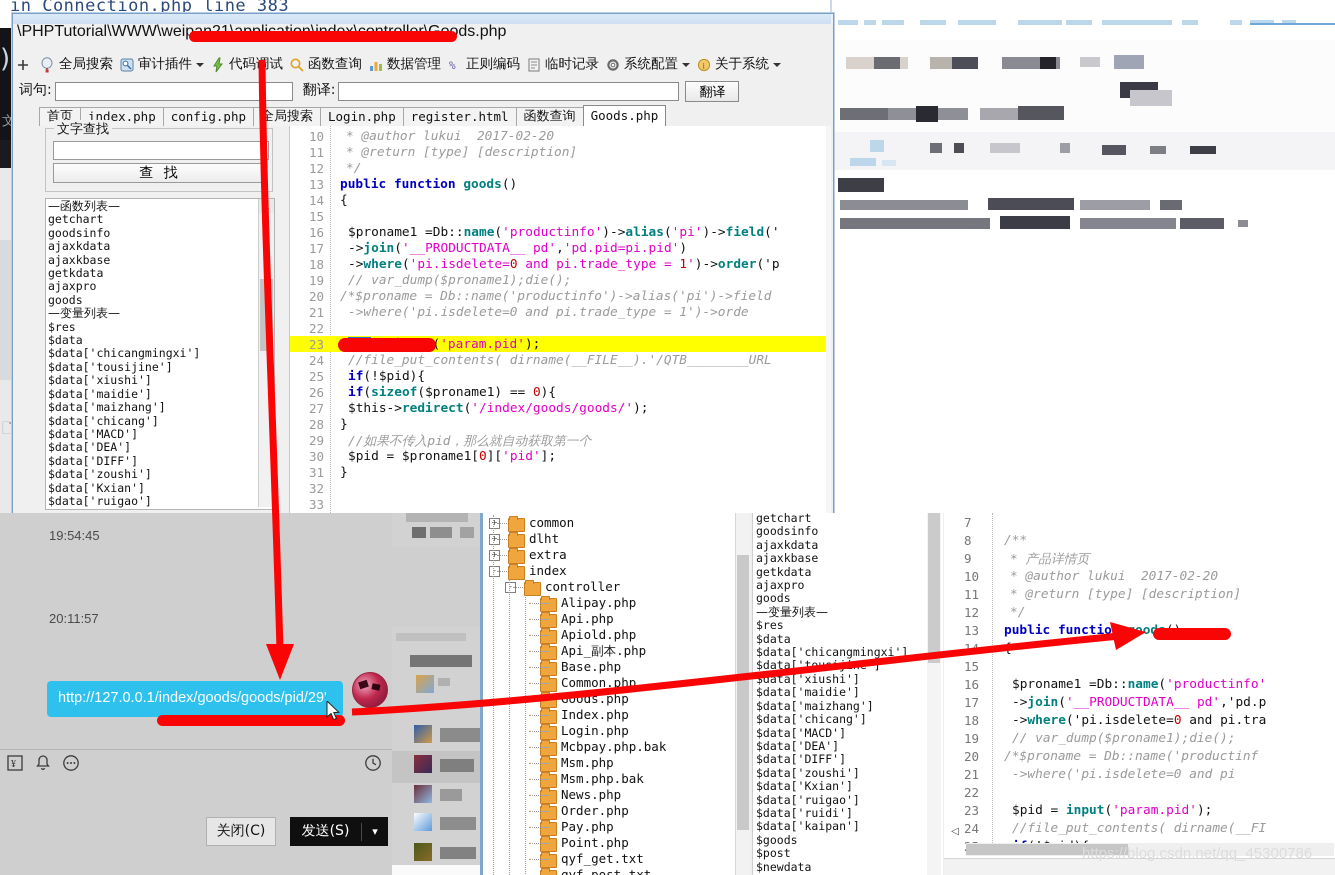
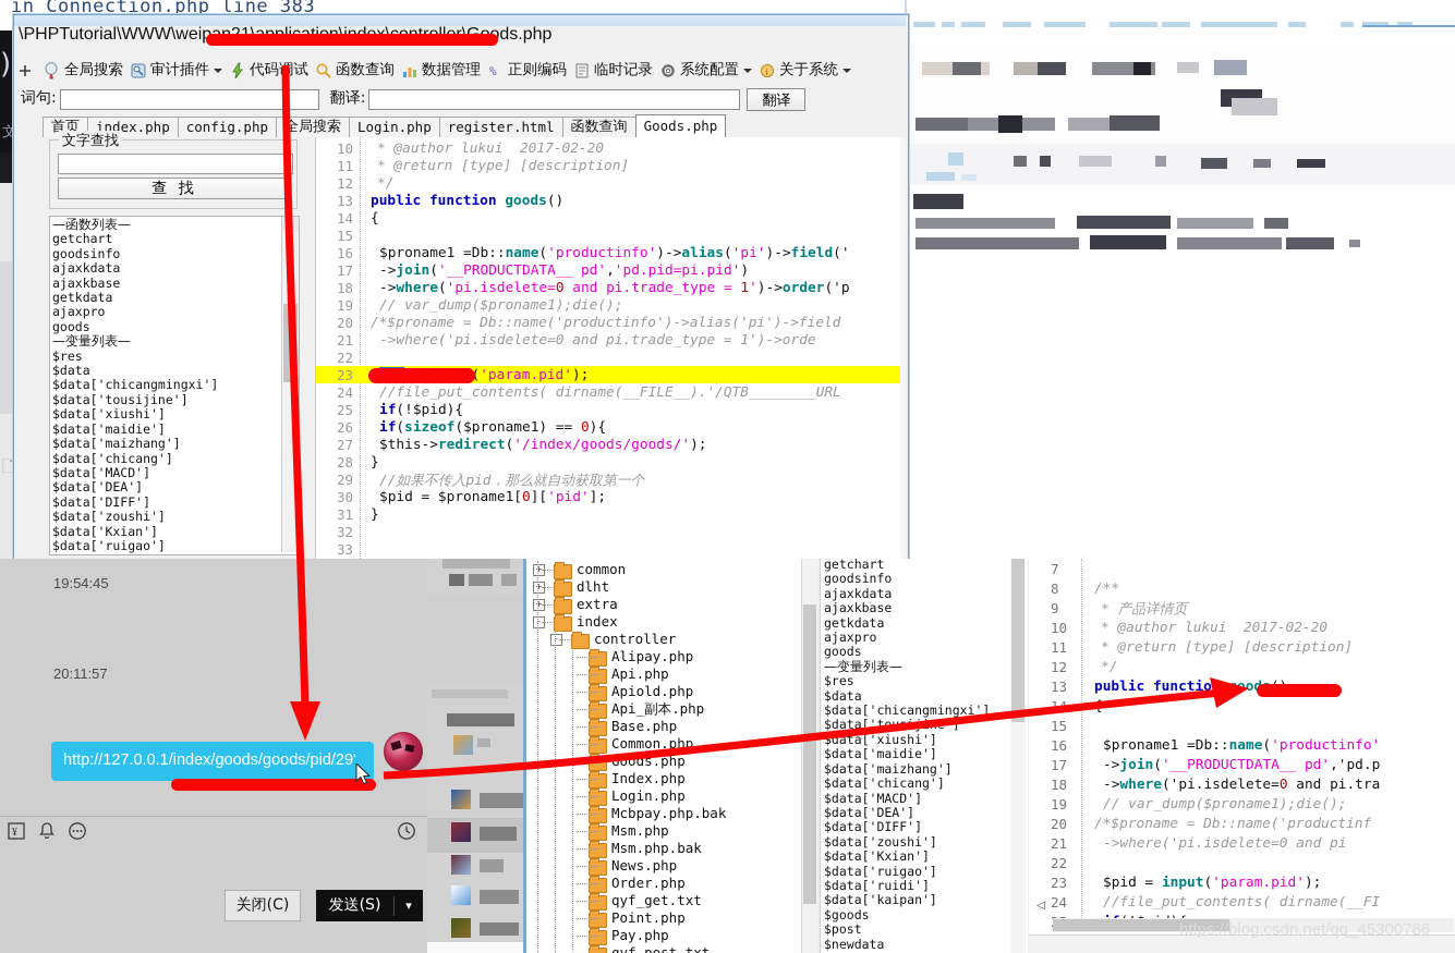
  in Connection.php line 383
  🗋
  全局搜索
  审计插件
  代码试
  函数查询
  数据管理
  %
  正则编码
  临时记录
  系统配置
  i
  关于系统
  词句:
  翻译:
  翻译
  首页
  index.php
  config.php
  全局搜索
  Login.php
  register.html
  函数查询
  Goods.php
  文字查找
  查 找
  —函数列表—
  getchart
  goodsinfo
  ajaxkdata
  ajaxkbase
  getkdata
  ajaxpro
  goods
  —变量列表—
  $res
  $data
  $data['chicangmingxi']
  $data['tousijine']
  $data['xiushi']
  $data['maidie']
  $data['maizhang']
  $data['chicang']
  $data['MACD']
  $data['DEA']
  $data['DIFF']
  $data['zoushi']
  $data['Kxian']
  $data['ruigao']
  10
  * @author lukui 2017-02-20
  11
  * @return [type] [description]
  12
  */
  13
  public function goods()
  14
  {
  15
  16
  $proname1 =Db::name('productinfo')->alias('pi')->field('
  17
  ->join('__PRODUCTDATA__ pd','pd.pid=pi.pid')
  18
  ->where('pi.isdelete=0 and pi.trade_type = 1')->order('p
  19
  // var_dump($proname1);die();
  20
  /*$proname = Db::name('productinfo')->alias('pi')->field
  21
  ->where('pi.isdelete=0 and pi.trade_type = 1')->orde
  22
  23
  24
  //file_put_contents( dirname(__FILE__).'/QTB________URL
  25
  if(!$pid){
  26
  if(sizeof($proname1) == 0){
  27
  $this->redirect('/index/goods/goods/');
  28
  }
  29
  //如果不传入pid，那么就自动获取第一个
  30
  $pid = $proname1[0]['pid'];
  31
  }
  32
  33
  19:54:45
  20:11:57
  ¥
  关闭(C)
  发送(S)
  ▾
  http://127.0.0.1/index/goods/goods/pid/29'
  +
  common
  +
  dlht
  +
  extra
  -
  index
  -
  controller
  Alipay.php
  Api.php
  Apiold.php
  Api_副本.php
  Base.php
  Common.php
  ods.php
  Index.php
  Login.php
  Mcbpay.php.bak
  Msm.php
  Msm.php.bak
  News.php
  Order.php
- Pay.php
+ qyf_get.txt
  Point.php
- qyf_get.txt
+ Pay.php
  getchart
  goodsinfo
  ajaxkdata
  ajaxkbase
  getkdata
  ajaxpro
  goods
  —变量列表—
  $res
  $data
  $data['chicangmingxi']
  $data['xiushi']
  $data['maidie']
  $data['maizhang']
  $data['chicang']
  $data['MACD']
  $data['DEA']
  $data['DIFF']
  $data['zoushi']
  $data['Kxian']
  $data['ruigao']
  $data['ruidi']
  $data['kaipan']
  $goods
  $post
  $newdata
  7
  8
  /**
  9
  * 产品详情页
  10
  * @author lukui 2017-02-20
  11
  * @return [type] [description]
  12
  */
  13
  15
  16
  $proname1 =Db::name('productinfo'
  17
  ->join('__PRODUCTDATA__ pd','pd.p
  18
  ->where('pi.isdelete=0 and pi.tra
  19
  // var_dump($proname1);die();
  20
  /*$proname = Db::name('productinf
  21
  ->where('pi.isdelete=0 and pi
  22
  23
  $pid = input('param.pid');
  24
  //file_put_contents( dirname(__FI
  ◁
  https://blog.csdn.net/qq_45300786
